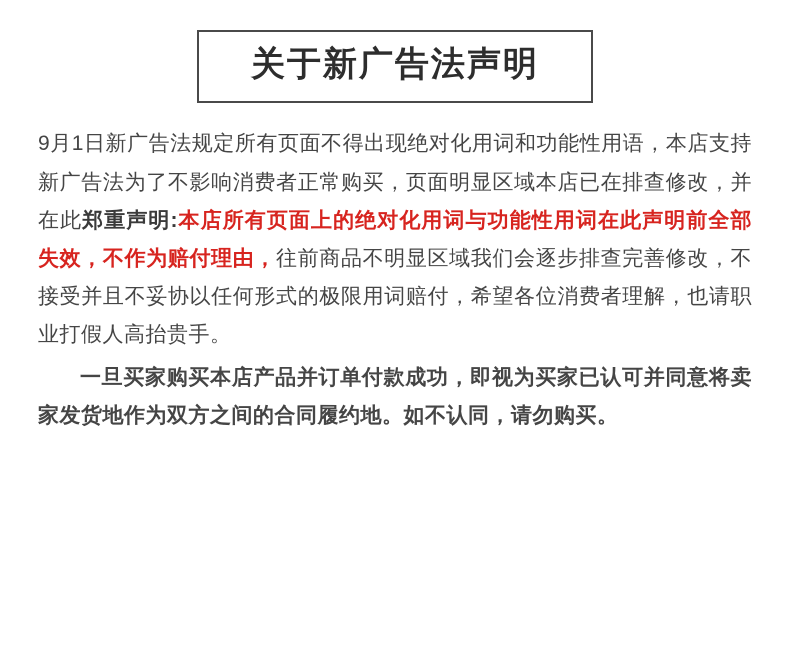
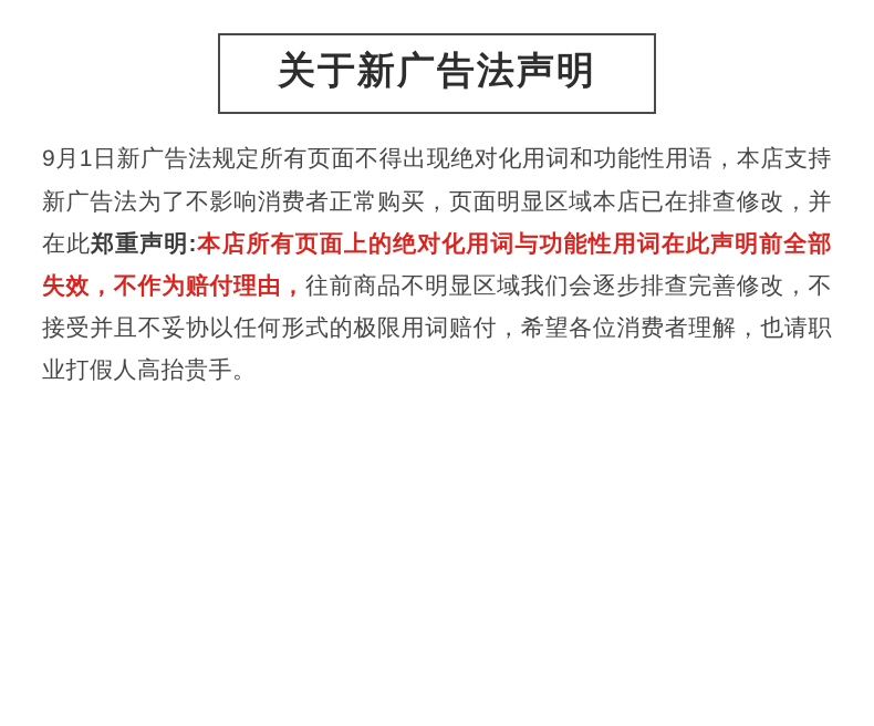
  关于新广告法声明
  9月1日新广告法规定所有页面不得出现绝对化用词和功能性用语，本店支持新广告法为了不影响消费者正常购买，页面明显区域本店已在排查修改，并在此郑重声明:本店所有页面上的绝对化用词与功能性用词在此声明前全部失效，不作为赔付理由，往前商品不明显区域我们会逐步排查完善修改，不接受并且不妥协以任何形式的极限用词赔付，希望各位消费者理解，也请职业打假人高抬贵手。
- 一旦买家购买本店产品并订单付款成功，即视为买家已认可并同意将卖家发货地作为双方之间的合同履约地。如不认同，请勿购买。
